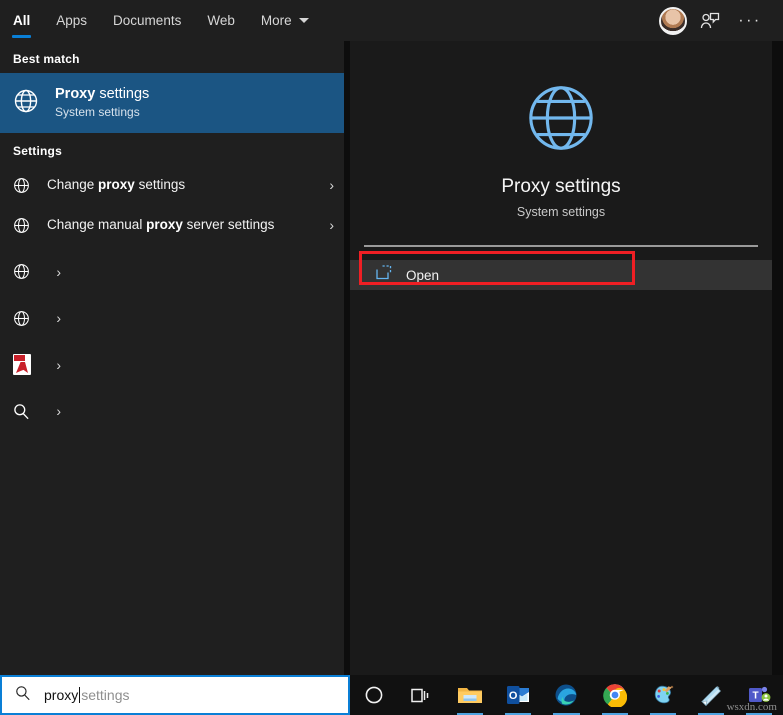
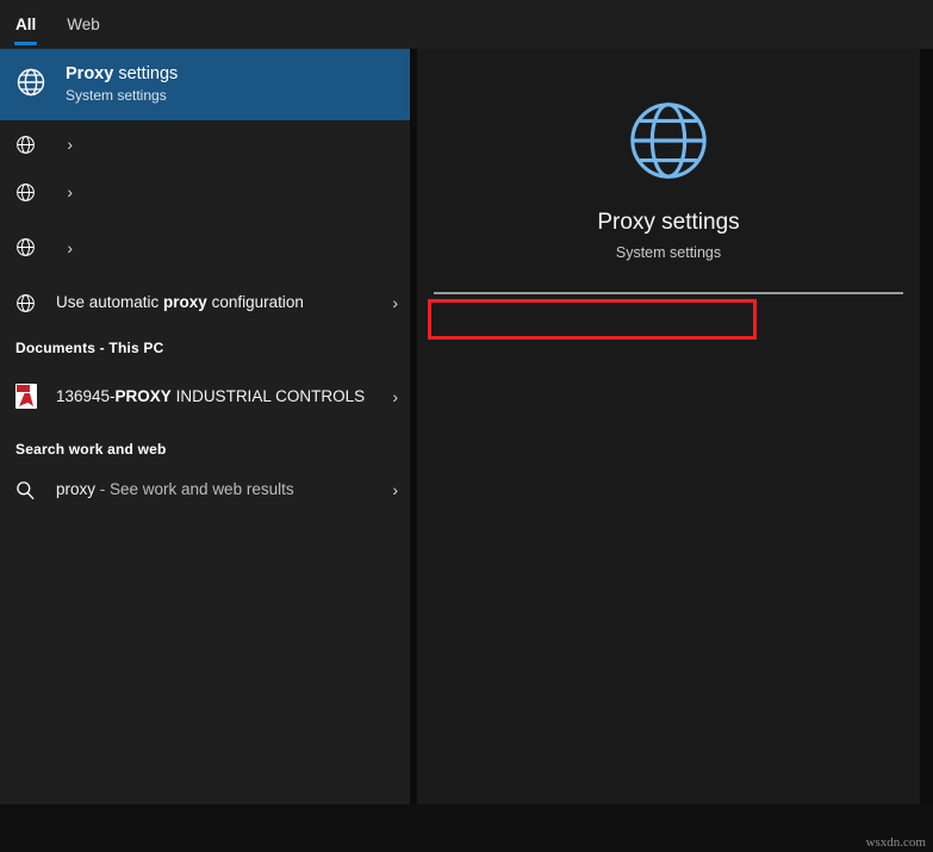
  All
- Apps
- Documents
  Web
- More
- ···
- Best match
  Proxy settings
  System settings
- Settings
- Change proxy settings
  ›
- Change manual proxy server settings
  ›
  ›
+ Use automatic proxy configuration
  ›
+ Documents - This PC
+ 136945-PROXY INDUSTRIAL CONTROLS
  ›
+ Search work and web
+ proxy - See work and web results
  ›
  Proxy settings
  System settings
- Open
- proxy
- settings
- O
- T
  wsxdn.com
